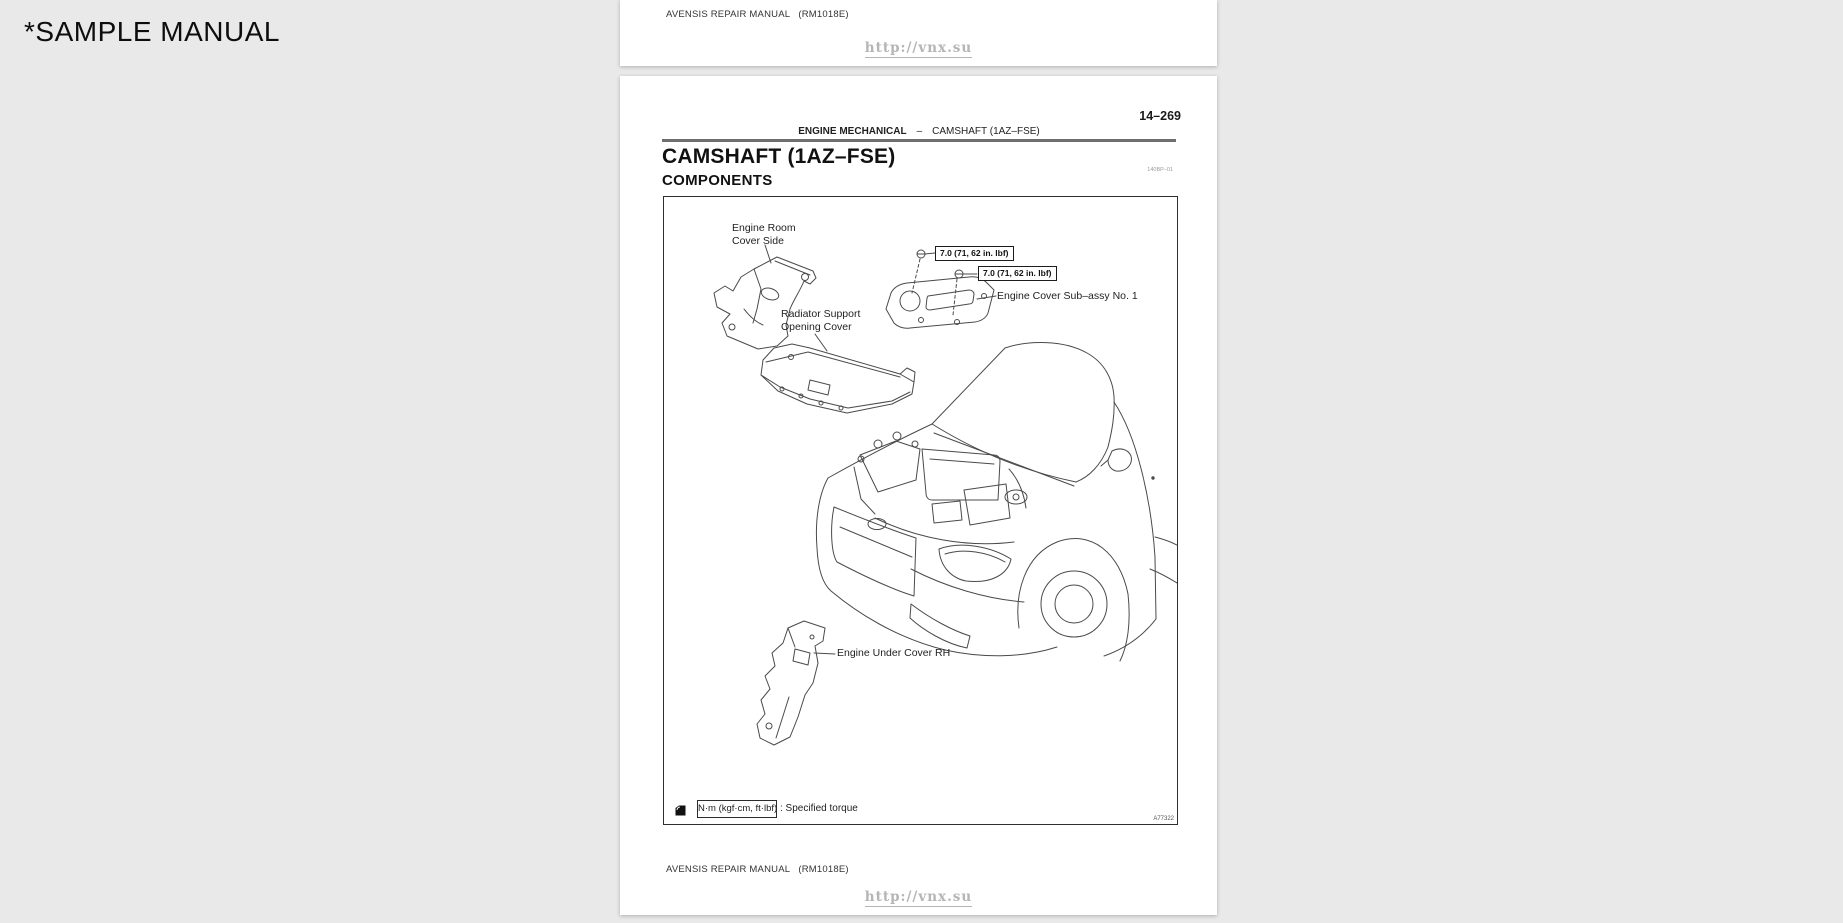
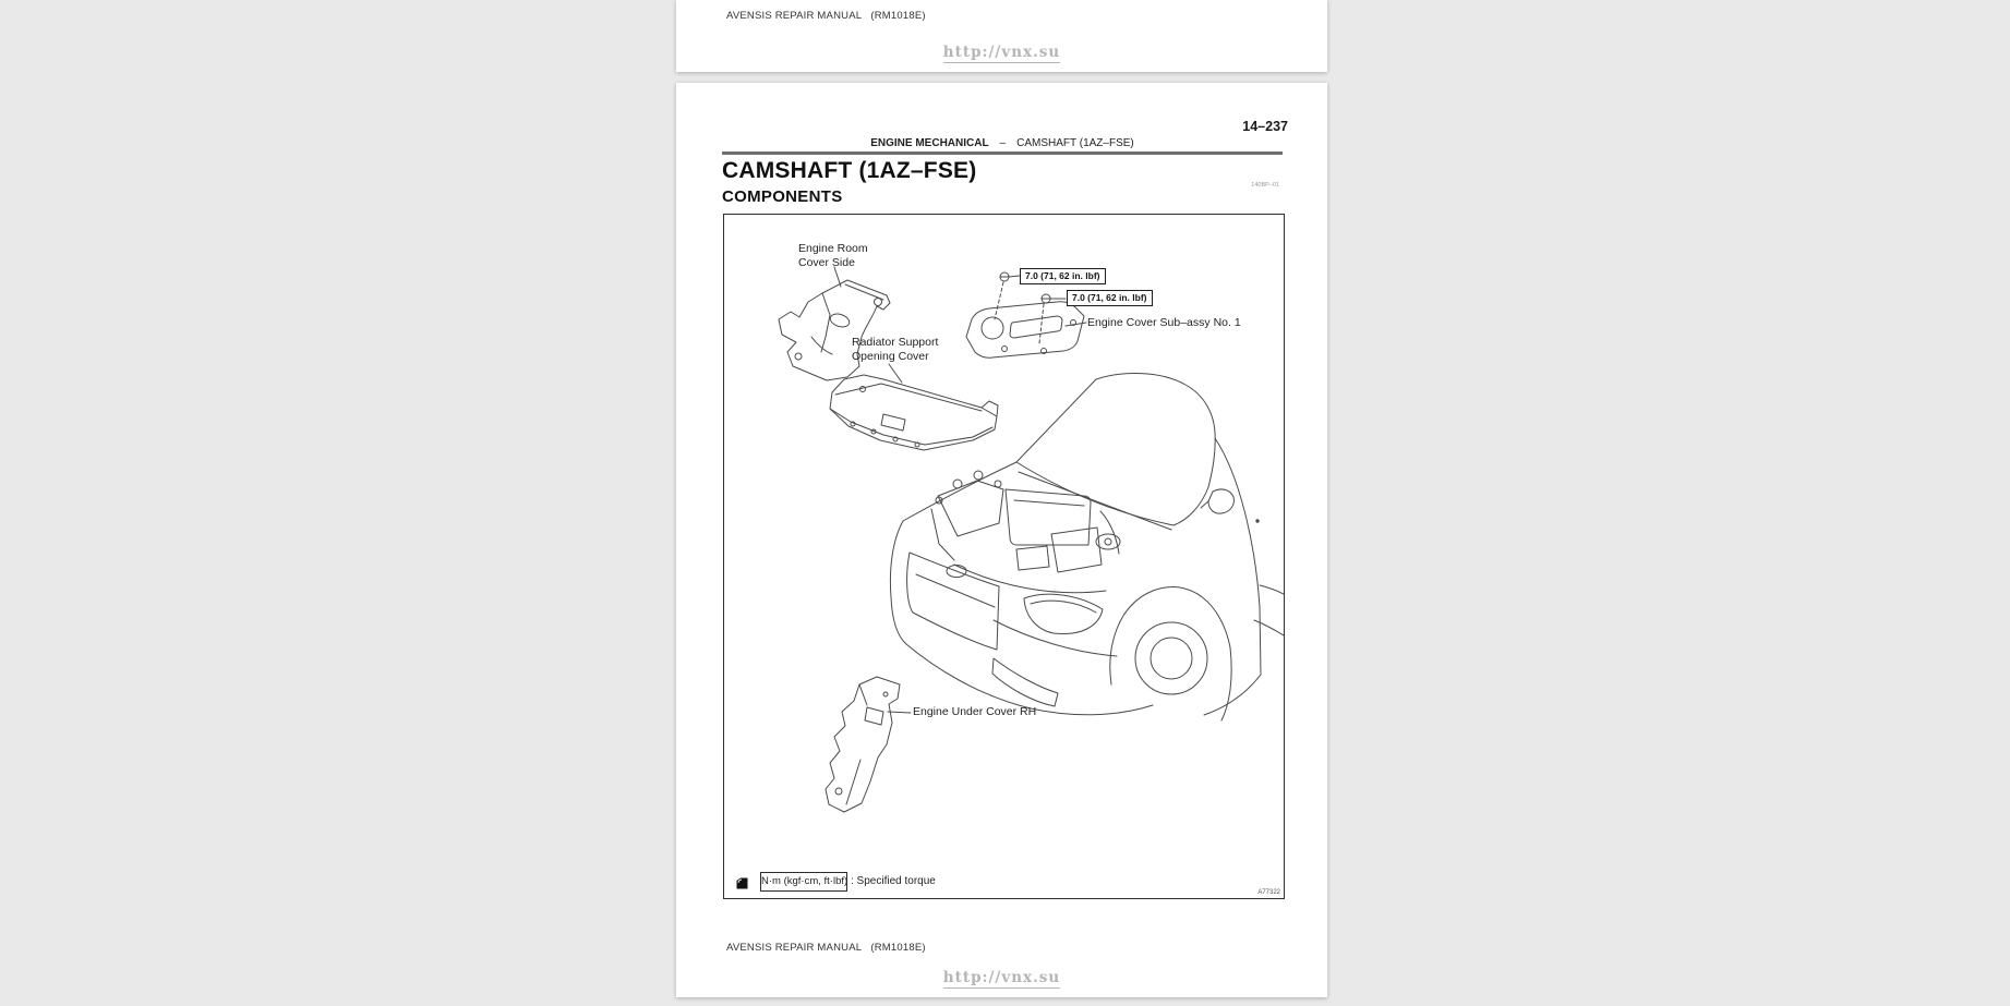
- *SAMPLE MANUAL
  AVENSIS REPAIR MANUAL (RM1018E)
  http://vnx.su
- 14–269
+ 14–237
  ENGINE MECHANICAL – CAMSHAFT (1AZ–FSE)
  CAMSHAFT (1AZ–FSE)
  COMPONENTS
  Engine Room
  Cover Side
  Radiator Support
  Opening Cover
  7.0 (71, 62 in. lbf)
  7.0 (71, 62 in. lbf)
  Engine Cover Sub–assy No. 1
  Engine Under Cover RH
  N·m (kgf·cm, ft·lbf)
  : Specified torque
  AVENSIS REPAIR MANUAL (RM1018E)
  http://vnx.su
